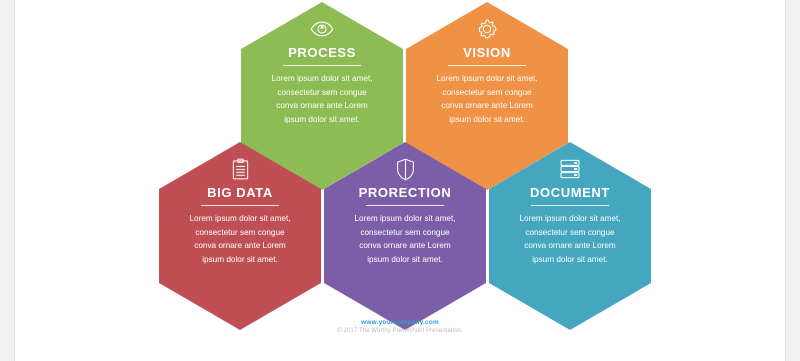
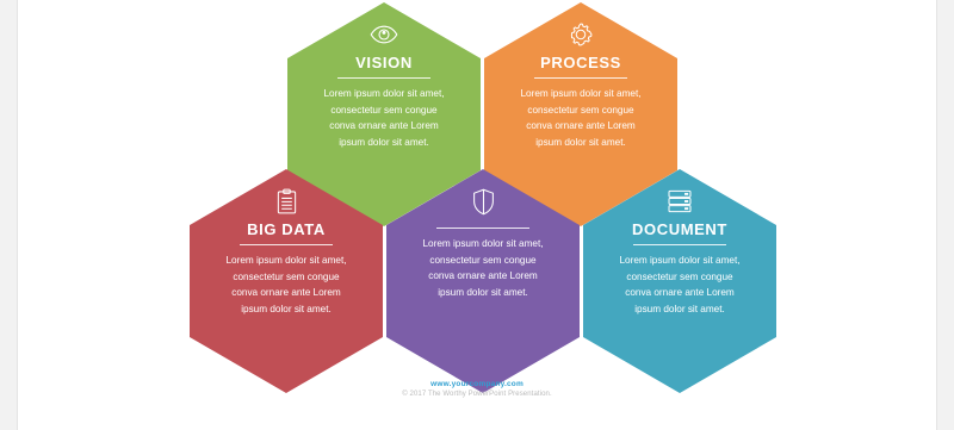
- PROCESS
+ VISION
  Lorem ipsum dolor sit amet,
  consectetur sem congue
  conva ornare ante Lorem
  ipsum dolor sit amet.
- VISION
+ PROCESS
  Lorem ipsum dolor sit amet,
  consectetur sem congue
  conva ornare ante Lorem
  ipsum dolor sit amet.
  BIG DATA
  Lorem ipsum dolor sit amet,
  consectetur sem congue
  conva ornare ante Lorem
  ipsum dolor sit amet.
- PRORECTION
  Lorem ipsum dolor sit amet,
  consectetur sem congue
  conva ornare ante Lorem
  ipsum dolor sit amet.
  DOCUMENT
  Lorem ipsum dolor sit amet,
  consectetur sem congue
  conva ornare ante Lorem
  ipsum dolor sit amet.
